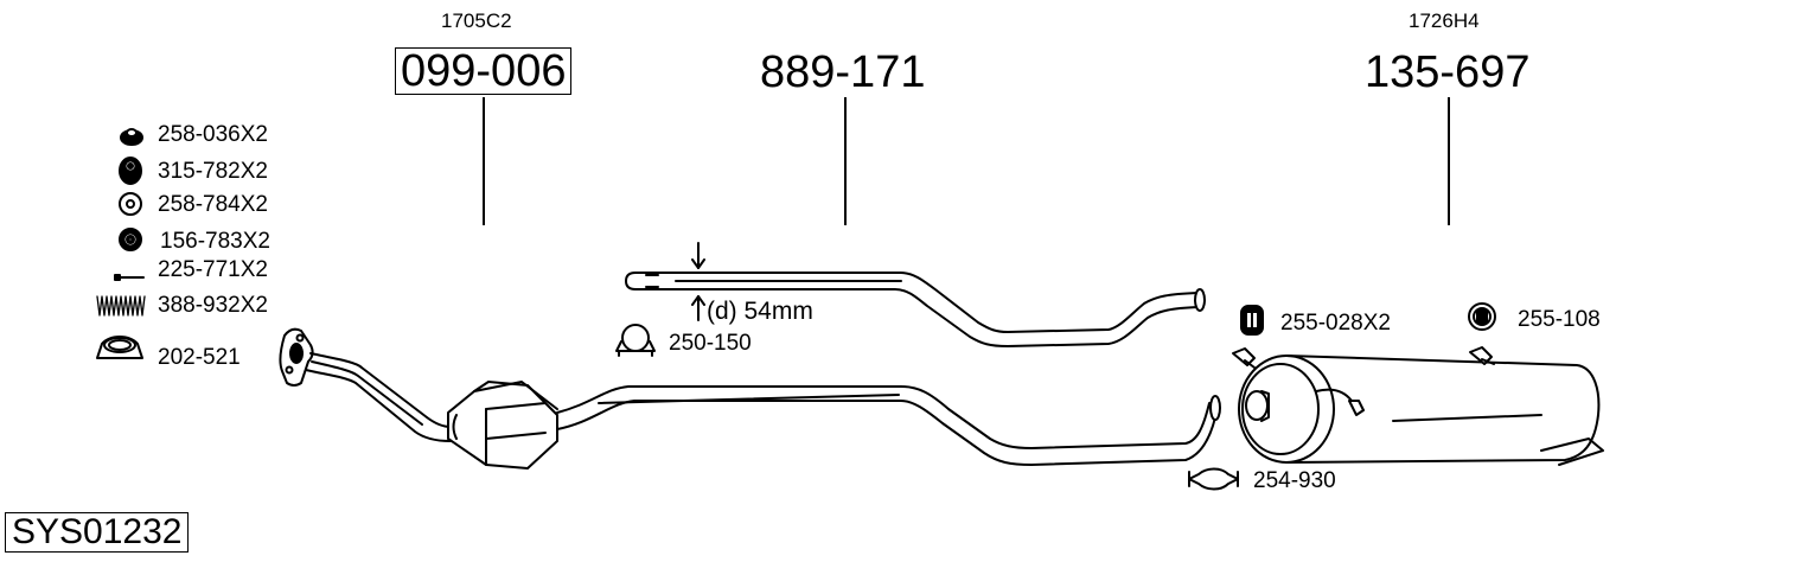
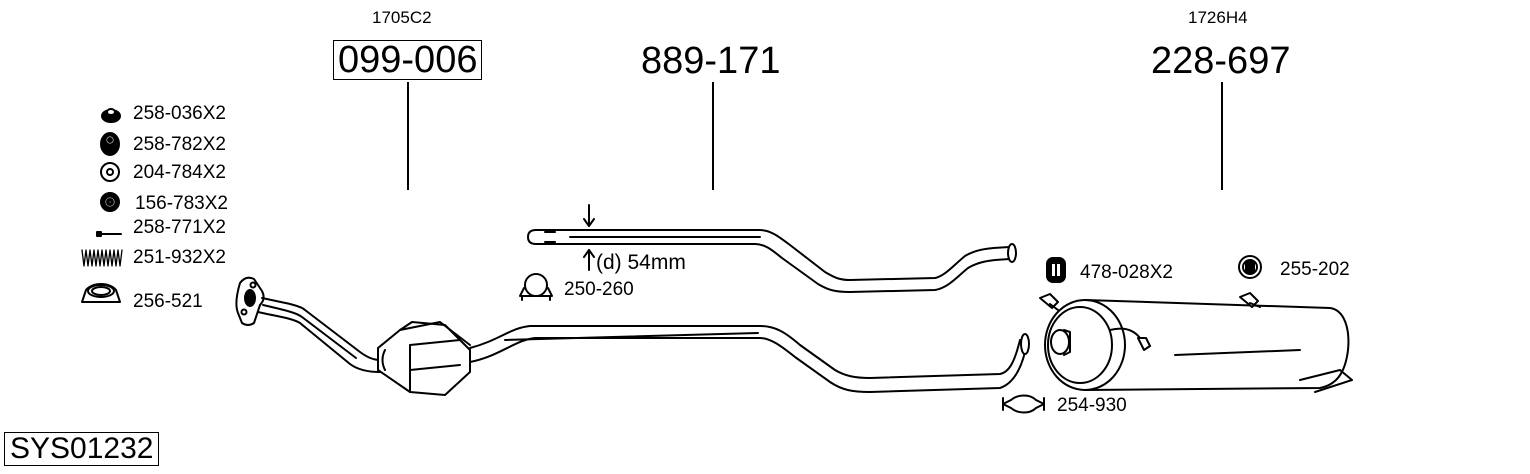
  1705C2
  099-006
  889-171
  1726H4
- 135-697
+ 228-697
  258-036X2
- 315-782X2
+ 258-782X2
- 258-784X2
+ 204-784X2
  156-783X2
- 225-771X2
+ 258-771X2
- 388-932X2
+ 251-932X2
- 202-521
+ 256-521
  (d) 54mm
- 250-150
+ 250-260
- 255-028X2
+ 478-028X2
- 255-108
+ 255-202
  254-930
  SYS01232
